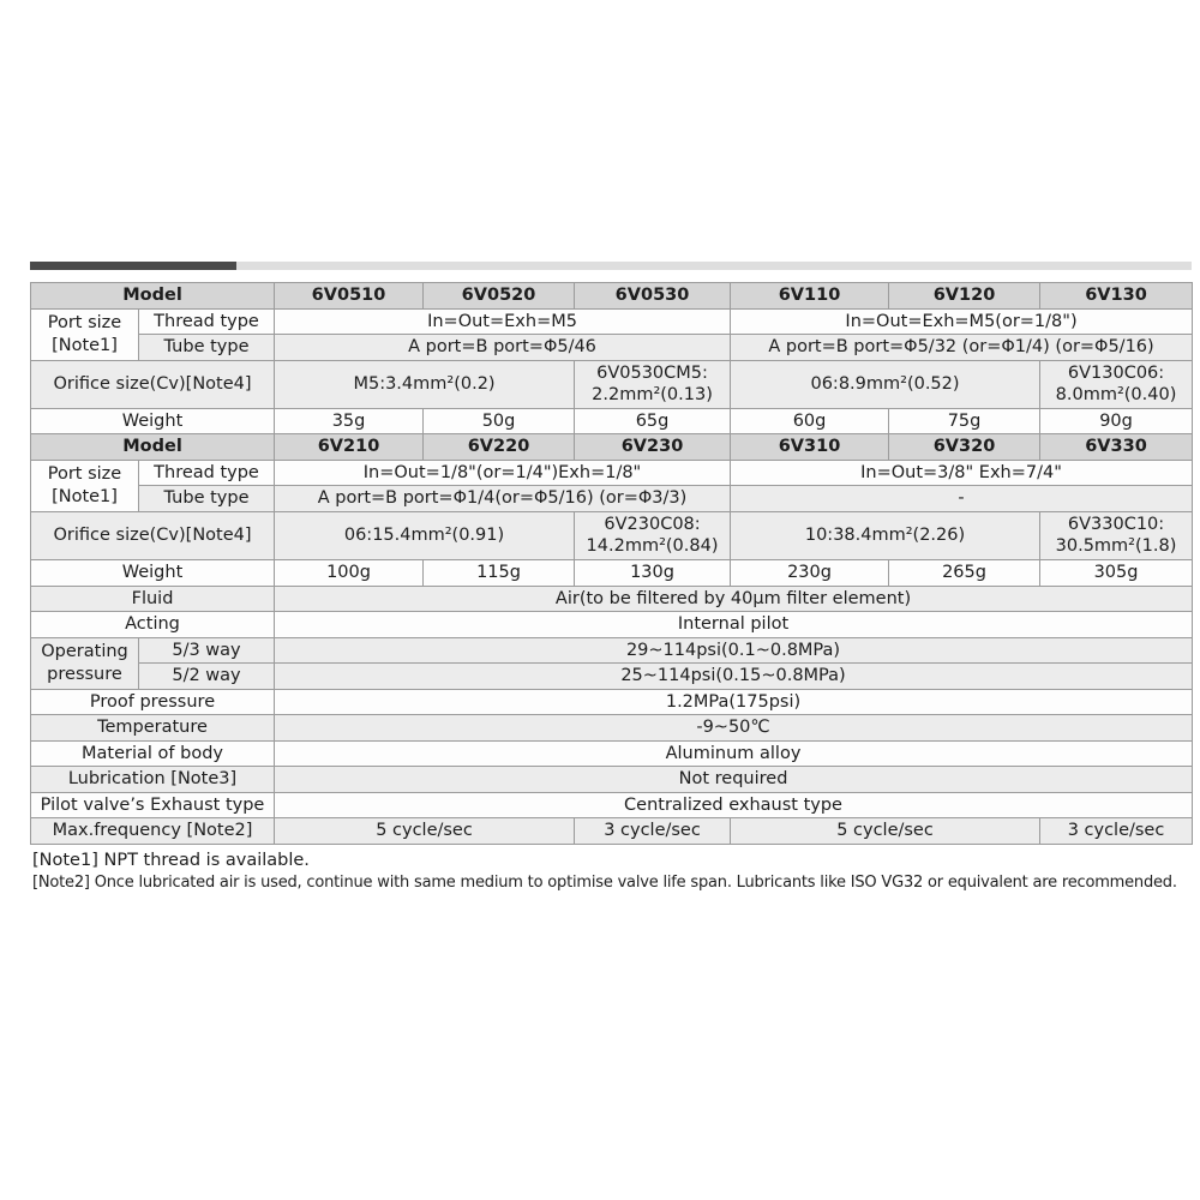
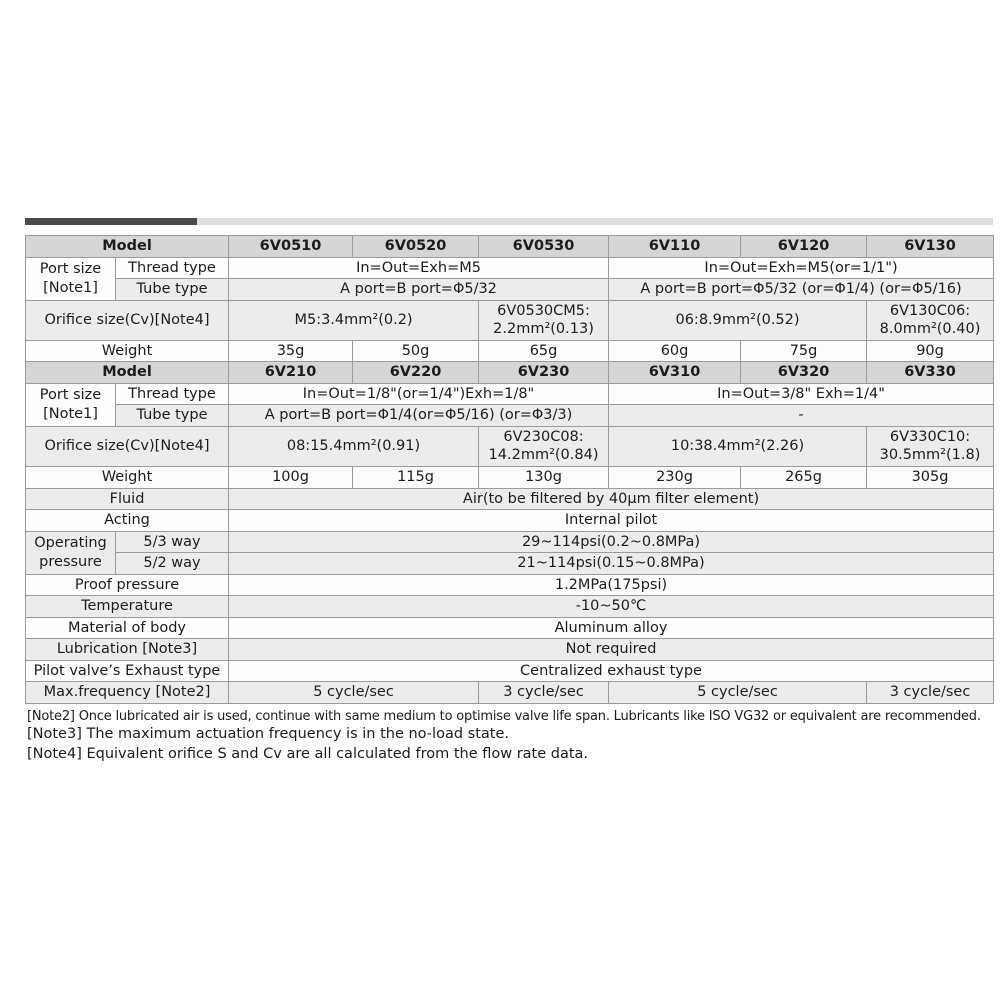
  Model	6V0510	6V0520	6V0530	6V110	6V120	6V130
- Port size [Note1]	Thread type	In=Out=Exh=M5	In=Out=Exh=M5(or=1/8")
+ Port size [Note1]	Thread type	In=Out=Exh=M5	In=Out=Exh=M5(or=1/1")
- Tube type	A port=B port=Φ5/46	A port=B port=Φ5/32 (or=Φ1/4) (or=Φ5/16)
+ Tube type	A port=B port=Φ5/32	A port=B port=Φ5/32 (or=Φ1/4) (or=Φ5/16)
  Orifice size(Cv)[Note4]	M5:3.4mm²(0.2)	6V0530CM5: 2.2mm²(0.13)	06:8.9mm²(0.52)	6V130C06: 8.0mm²(0.40)
  Weight	35g	50g	65g	60g	75g	90g
  Model	6V210	6V220	6V230	6V310	6V320	6V330
- Port size [Note1]	Thread type	In=Out=1/8"(or=1/4")Exh=1/8"	In=Out=3/8" Exh=7/4"
+ Port size [Note1]	Thread type	In=Out=1/8"(or=1/4")Exh=1/8"	In=Out=3/8" Exh=1/4"
  Tube type	A port=B port=Φ1/4(or=Φ5/16) (or=Φ3/3)	-
- Orifice size(Cv)[Note4]	06:15.4mm²(0.91)	6V230C08: 14.2mm²(0.84)	10:38.4mm²(2.26)	6V330C10: 30.5mm²(1.8)
+ Orifice size(Cv)[Note4]	08:15.4mm²(0.91)	6V230C08: 14.2mm²(0.84)	10:38.4mm²(2.26)	6V330C10: 30.5mm²(1.8)
  Weight	100g	115g	130g	230g	265g	305g
  Fluid	Air(to be filtered by 40μm filter element)
  Acting	Internal pilot
- Operating pressure	5/3 way	29~114psi(0.1~0.8MPa)
+ Operating pressure	5/3 way	29~114psi(0.2~0.8MPa)
- 5/2 way	25~114psi(0.15~0.8MPa)
+ 5/2 way	21~114psi(0.15~0.8MPa)
  Proof pressure	1.2MPa(175psi)
- Temperature	-9~50℃
+ Temperature	-10~50℃
  Material of body	Aluminum alloy
  Lubrication [Note3]	Not required
  Pilot valve’s Exhaust type	Centralized exhaust type
  Max.frequency [Note2]	5 cycle/sec	3 cycle/sec	5 cycle/sec	3 cycle/sec
- [Note1] NPT thread is available.
  [Note2] Once lubricated air is used, continue with same medium to optimise valve life span. Lubricants like ISO VG32 or equivalent are recommended.
+ [Note3] The maximum actuation frequency is in the no-load state.
+ [Note4] Equivalent orifice S and Cv are all calculated from the flow rate data.
